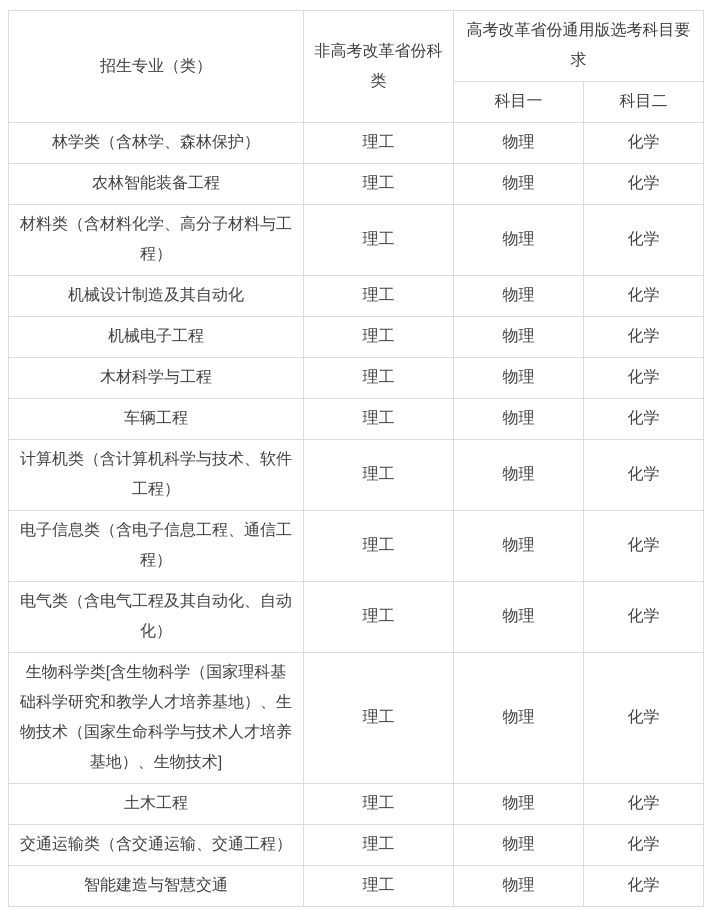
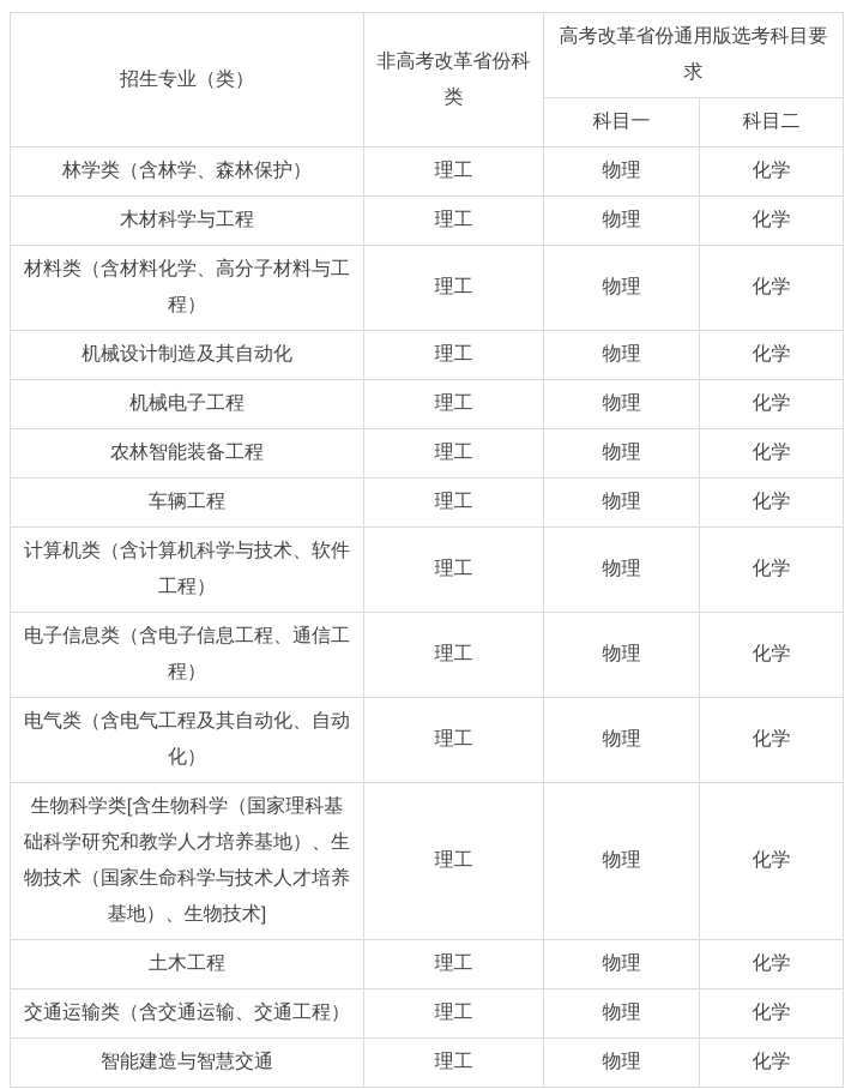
  招生专业（类）	非高考改革省份科类	高考改革省份通用版选考科目要求
  科目一	科目二
  林学类（含林学、森林保护）	理工	物理	化学
- 农林智能装备工程	理工	物理	化学
+ 木材科学与工程	理工	物理	化学
  材料类（含材料化学、高分子材料与工程）	理工	物理	化学
  机械设计制造及其自动化	理工	物理	化学
  机械电子工程	理工	物理	化学
- 木材科学与工程	理工	物理	化学
+ 农林智能装备工程	理工	物理	化学
  车辆工程	理工	物理	化学
  计算机类（含计算机科学与技术、软件工程）	理工	物理	化学
  电子信息类（含电子信息工程、通信工程）	理工	物理	化学
  电气类（含电气工程及其自动化、自动化）	理工	物理	化学
  生物科学类[含生物科学（国家理科基础科学研究和教学人才培养基地）、生物技术（国家生命科学与技术人才培养基地）、生物技术]	理工	物理	化学
  土木工程	理工	物理	化学
  交通运输类（含交通运输、交通工程）	理工	物理	化学
  智能建造与智慧交通	理工	物理	化学
